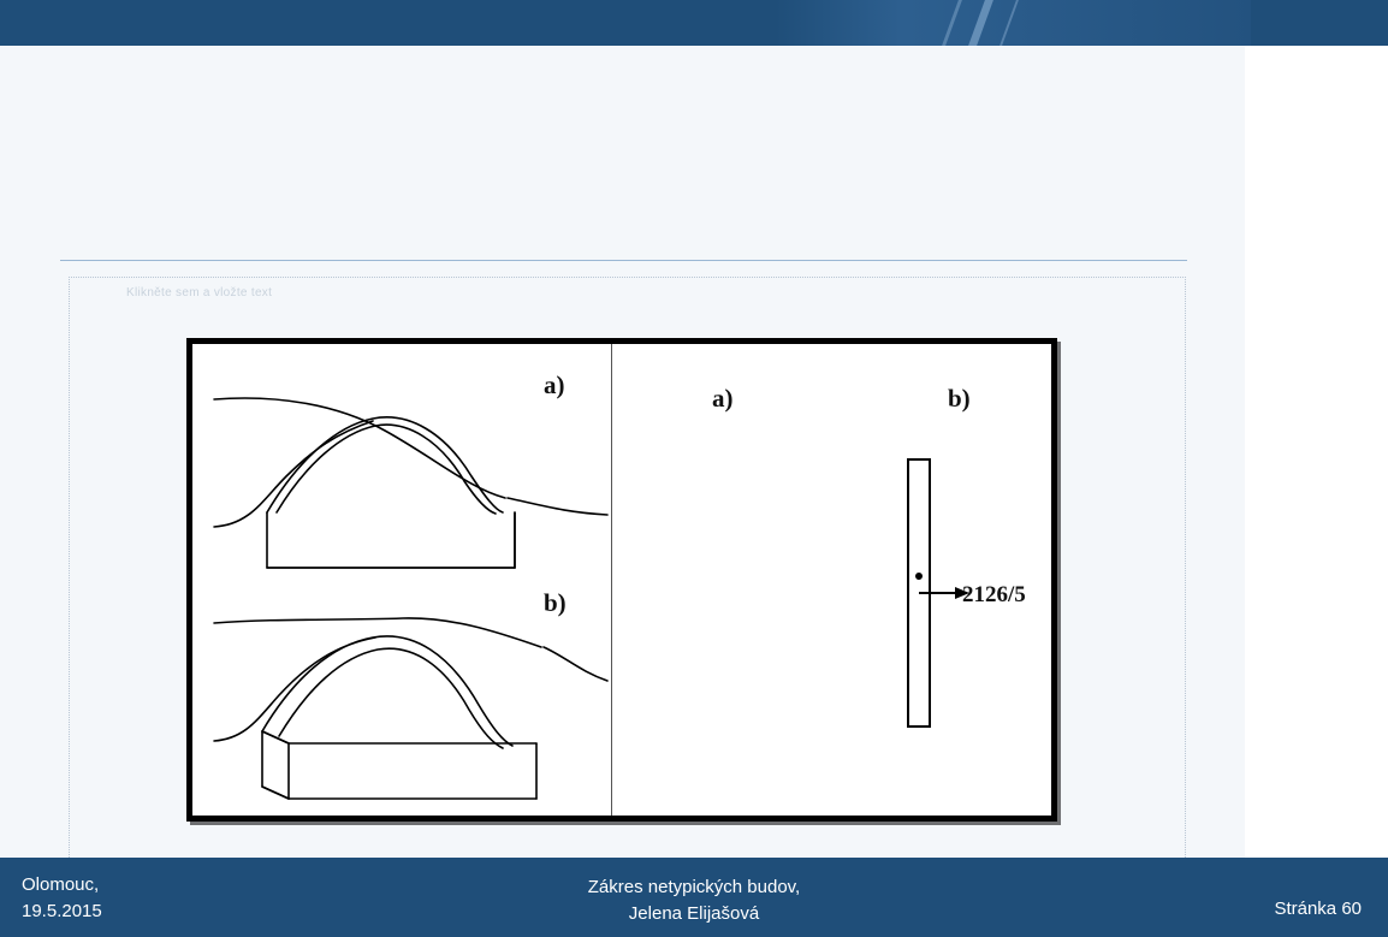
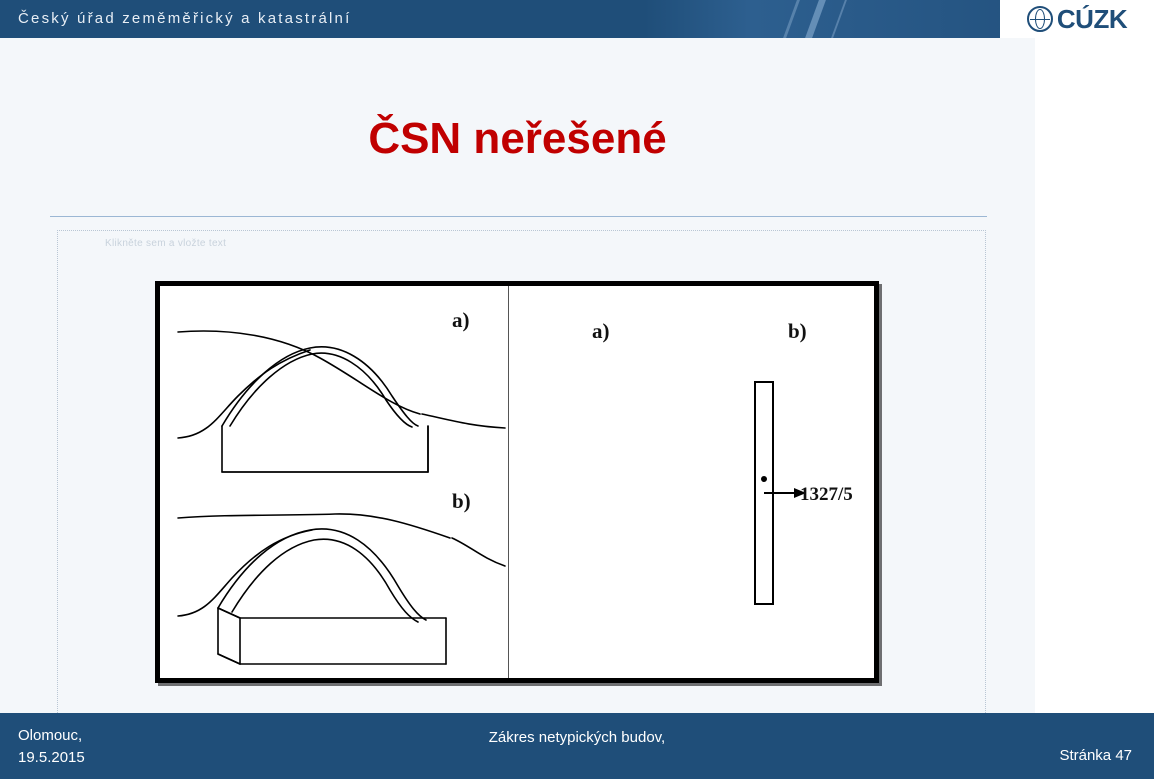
+ Český úřad zeměměřický a katastrální
+ CÚZK
+ ČSN neřešené
  Klikněte sem a vložte text
  a)
  b)
  a)
  b)
- 2126/5
+ 1327/5
  Olomouc,
  19.5.2015
  Zákres netypických budov,
- Jelena Elijašová
- Stránka 60
+ Stránka 47
